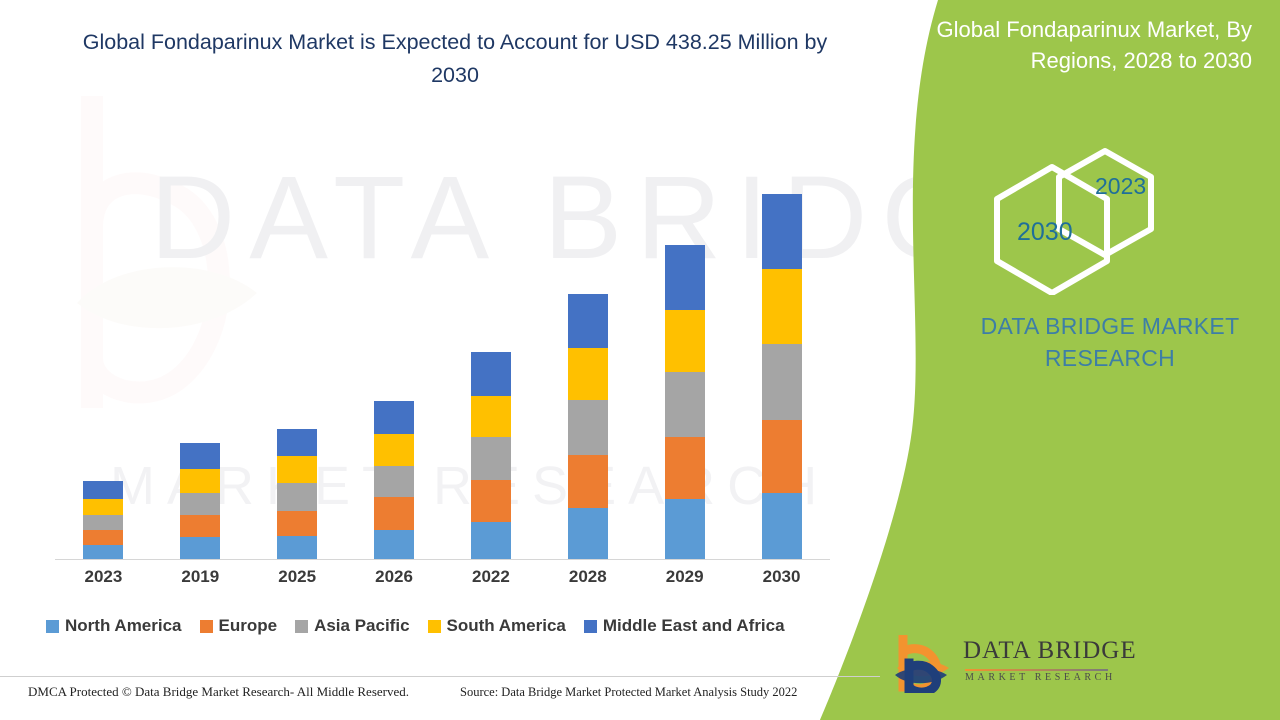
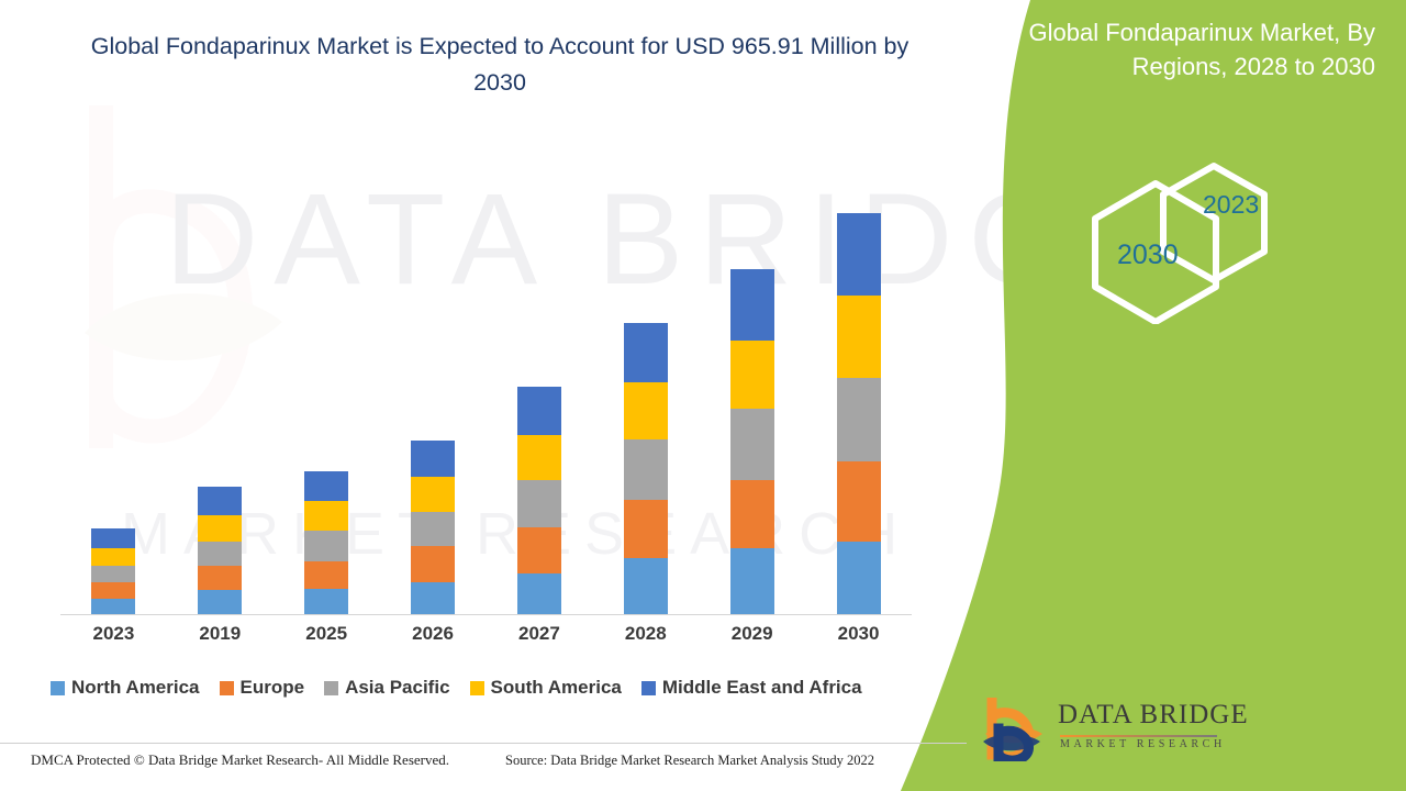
  DATA BRID
  Global Fondaparinux Market, By Regions, 2028 to 2030
  2023
  2030
- DATA BRIDGE MARKET RESEARCH
  DATA BRIDGE
  MARKET RESEARCH
- Global Fondaparinux Market is Expected to Account for USD 438.25 Million by 2030
+ Global Fondaparinux Market is Expected to Account for USD 965.91 Million by 2030
  2023
  2019
  2025
  2026
- 2022
+ 2027
  2028
  2029
  2030
  North America
  Europe
  Asia Pacific
  South America
  Middle East and Africa
  DMCA Protected © Data Bridge Market Research- All Middle Reserved.
- Source: Data Bridge Market Protected Market Analysis Study 2022
+ Source: Data Bridge Market Research Market Analysis Study 2022
